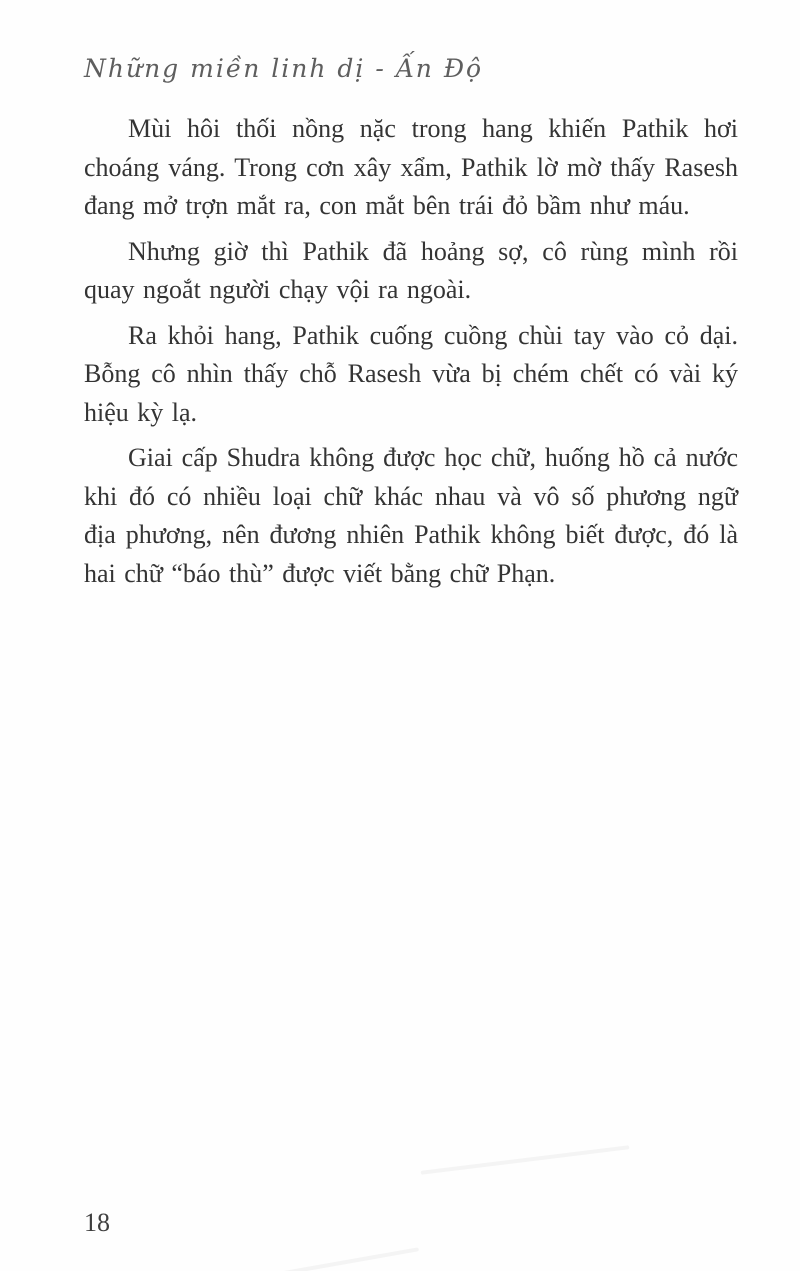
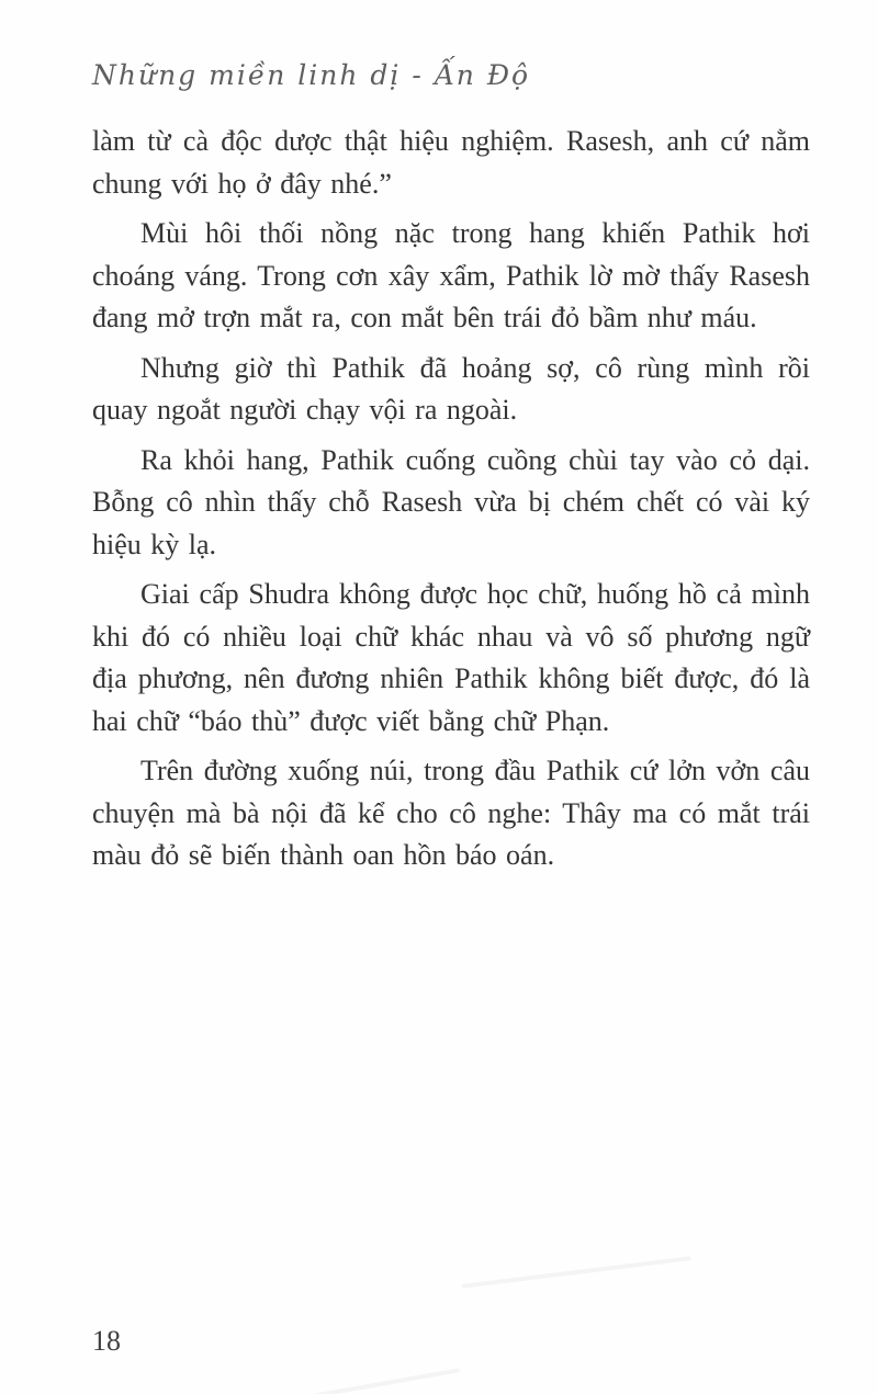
  Những miền linh dị - Ấn Độ
+ làm từ cà độc dược thật hiệu nghiệm. Rasesh, anh cứ nằm chung với họ ở đây nhé.”
  Mùi hôi thối nồng nặc trong hang khiến Pathik hơi choáng váng. Trong cơn xây xẩm, Pathik lờ mờ thấy Rasesh đang mở trợn mắt ra, con mắt bên trái đỏ bầm như máu.
  Nhưng giờ thì Pathik đã hoảng sợ, cô rùng mình rồi quay ngoắt người chạy vội ra ngoài.
  Ra khỏi hang, Pathik cuống cuồng chùi tay vào cỏ dại. Bỗng cô nhìn thấy chỗ Rasesh vừa bị chém chết có vài ký hiệu kỳ lạ.
- Giai cấp Shudra không được học chữ, huống hồ cả nước khi đó có nhiều loại chữ khác nhau và vô số phương ngữ địa phương, nên đương nhiên Pathik không biết được, đó là hai chữ “báo thù” được viết bằng chữ Phạn.
+ Giai cấp Shudra không được học chữ, huống hồ cả mình khi đó có nhiều loại chữ khác nhau và vô số phương ngữ địa phương, nên đương nhiên Pathik không biết được, đó là hai chữ “báo thù” được viết bằng chữ Phạn.
+ Trên đường xuống núi, trong đầu Pathik cứ lởn vởn câu chuyện mà bà nội đã kể cho cô nghe: Thây ma có mắt trái màu đỏ sẽ biến thành oan hồn báo oán.
  18
